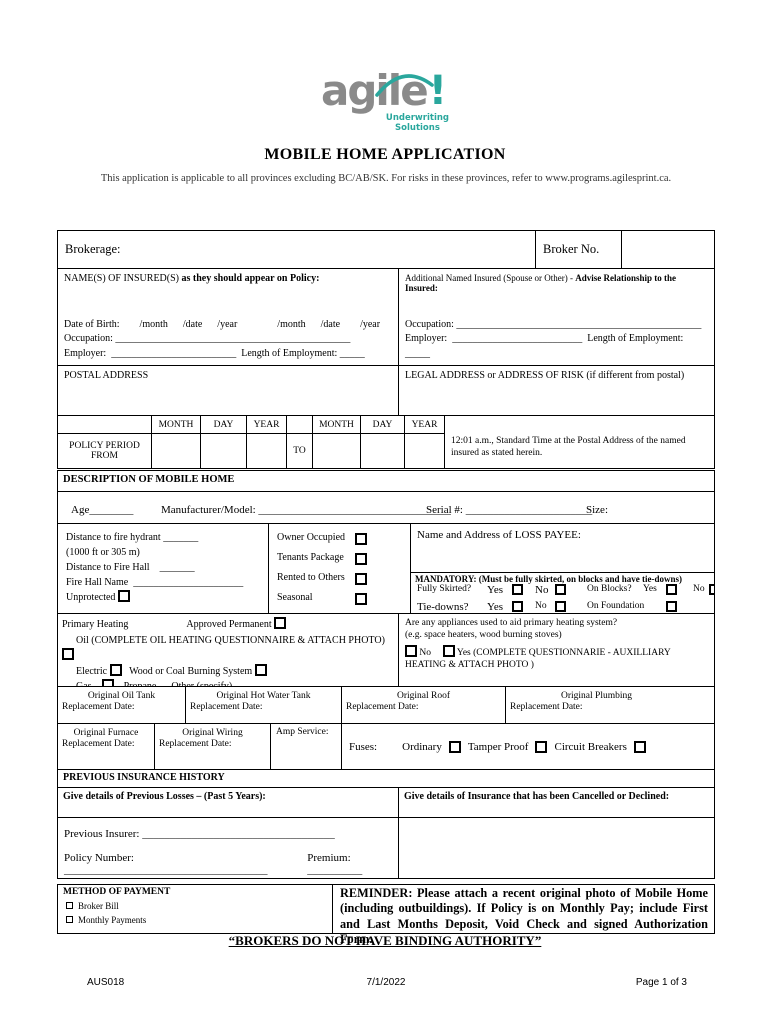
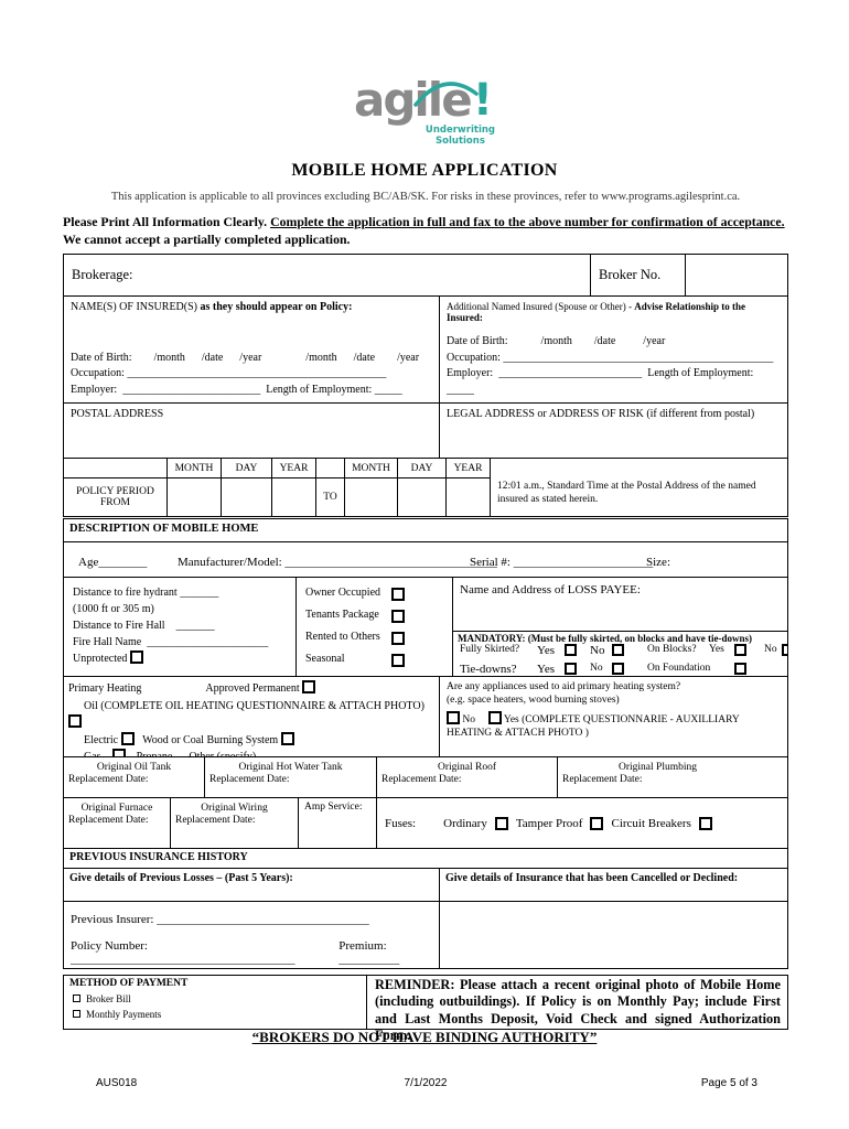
  agle
  !
  Underwriting
  Solutions
  MOBILE HOME APPLICATION
  This application is applicable to all provinces excluding BC/AB/SK. For risks in these provinces, refer to www.programs.agilesprint.ca.
+ Please Print All Information Clearly. Complete the application in full and fax to the above number for confirmation of acceptance. We cannot accept a partially completed application.
  Brokerage:
  Broker No.
  NAME(S) OF INSURED(S) as they should appear on Policy:
  Date of Birth: /month /date /year /month /date /year
  Occupation: _______________________________________________
  Employer: _________________________ Length of Employment: _____
  Additional Named Insured (Spouse or Other) - Advise Relationship to the Insured:
+ Date of Birth: /month /date /year
  Occupation: _________________________________________________
  Employer: __________________________ Length of Employment: _____
  POSTAL ADDRESS
  LEGAL ADDRESS or ADDRESS OF RISK (if different from postal)
  MONTH
  DAY
  YEAR
  MONTH
  DAY
  YEAR
  12:01 a.m., Standard Time at the Postal Address of the named insured as stated herein.
  POLICY PERIOD
  FROM
  TO
  DESCRIPTION OF MOBILE HOME
  Age________
  Manufacturer/Model: ___________________________________
  Serial #: _______________________
  Size: ___________________
  Distance to fire hydrant _______
  (1000 ft or 305 m)
  Distance to Fire Hall _______
  Fire Hall Name ______________________
  Unprotected
  Owner Occupied
  Tenants Package
  Rented to Others
  Seasonal
  Name and Address of LOSS PAYEE:
  MANDATORY: (Must be fully skirted, on blocks and have tie-downs)
  Fully Skirted?
  Yes
  No
  On Blocks?
  Yes
  No
  Tie-downs?
  Yes
  No
  On Foundation
  Primary Heating Approved Permanent
  Oil (COMPLETE OIL HEATING QUESTIONNAIRE & ATTACH PHOTO)
  Electric Wood or Coal Burning System
  Are any appliances used to aid primary heating system?
  (e.g. space heaters, wood burning stoves)
  No Yes (COMPLETE QUESTIONNARIE - AUXILLIARY HEATING & ATTACH PHOTO )
  Original Oil Tank
  Replacement Date:
  Original Hot Water Tank
  Replacement Date:
  Original Roof
  Replacement Date:
  Original Plumbing
  Replacement Date:
  Original Furnace
  Replacement Date:
  Original Wiring
  Replacement Date:
  Amp Service:
  Fuses:
  Ordinary
  Tamper Proof
  Circuit Breakers
  PREVIOUS INSURANCE HISTORY
  Give details of Previous Losses – (Past 5 Years):
  Give details of Insurance that has been Cancelled or Declined:
  Previous Insurer: ___________________________________
  Policy Number: _____________________________________
  Premium: __________
  METHOD OF PAYMENT
  Broker Bill
  Monthly Payments
  REMINDER: Please attach a recent original photo of Mobile Home (including outbuildings). If Policy is on Monthly Pay; include First and Last Months Deposit, Void Check and signed Authorization Form.
  “BROKERS DO NOT HAVE BINDING AUTHORITY”
  AUS018
  7/1/2022
- Page 1 of 3
+ Page 5 of 3
